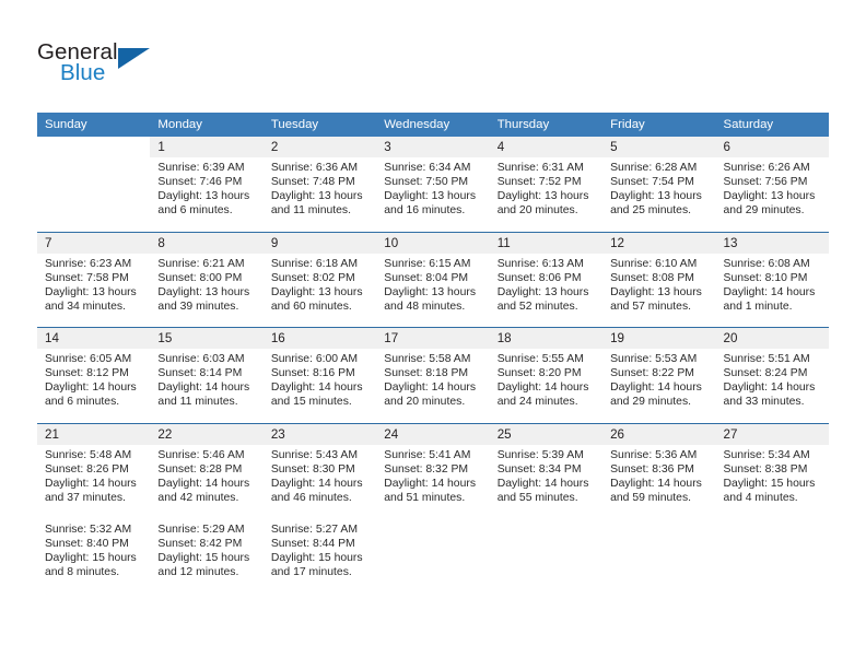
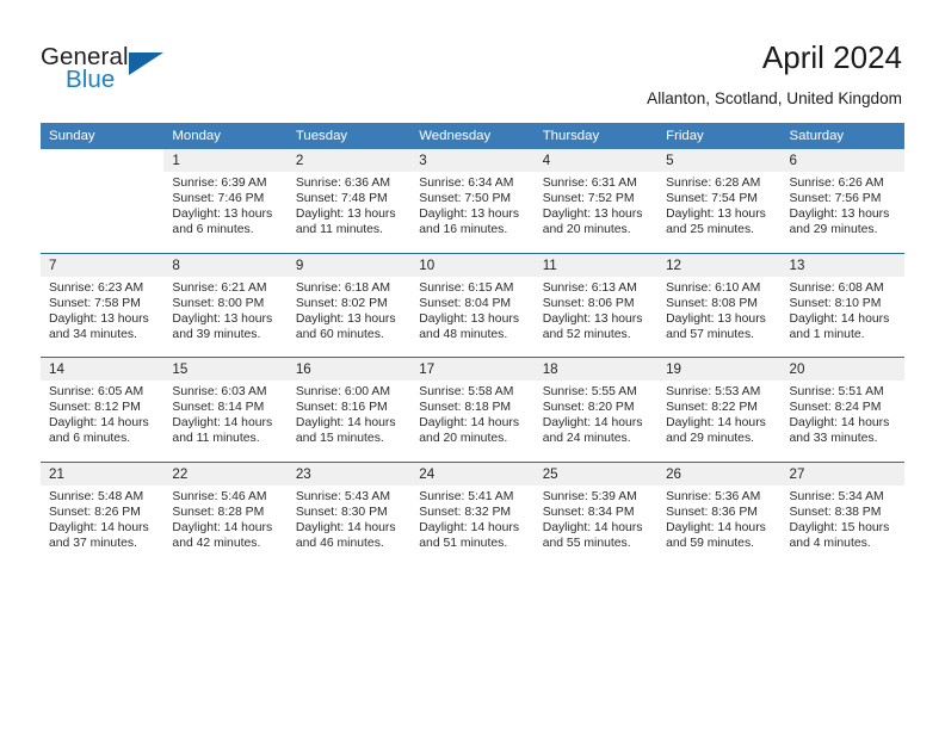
  General
  Blue
+ April 2024
+ Allanton, Scotland, United Kingdom
  Sunday	Monday	Tuesday	Wednesday	Thursday	Friday	Saturday
  	1	2	3	4	5	6
  	Sunrise: 6:39 AMSunset: 7:46 PMDaylight: 13 hoursand 6 minutes.	Sunrise: 6:36 AMSunset: 7:48 PMDaylight: 13 hoursand 11 minutes.	Sunrise: 6:34 AMSunset: 7:50 PMDaylight: 13 hoursand 16 minutes.	Sunrise: 6:31 AMSunset: 7:52 PMDaylight: 13 hoursand 20 minutes.	Sunrise: 6:28 AMSunset: 7:54 PMDaylight: 13 hoursand 25 minutes.	Sunrise: 6:26 AMSunset: 7:56 PMDaylight: 13 hoursand 29 minutes.
  7	8	9	10	11	12	13
  Sunrise: 6:23 AMSunset: 7:58 PMDaylight: 13 hoursand 34 minutes.	Sunrise: 6:21 AMSunset: 8:00 PMDaylight: 13 hoursand 39 minutes.	Sunrise: 6:18 AMSunset: 8:02 PMDaylight: 13 hoursand 60 minutes.	Sunrise: 6:15 AMSunset: 8:04 PMDaylight: 13 hoursand 48 minutes.	Sunrise: 6:13 AMSunset: 8:06 PMDaylight: 13 hoursand 52 minutes.	Sunrise: 6:10 AMSunset: 8:08 PMDaylight: 13 hoursand 57 minutes.	Sunrise: 6:08 AMSunset: 8:10 PMDaylight: 14 hoursand 1 minute.
  14	15	16	17	18	19	20
  Sunrise: 6:05 AMSunset: 8:12 PMDaylight: 14 hoursand 6 minutes.	Sunrise: 6:03 AMSunset: 8:14 PMDaylight: 14 hoursand 11 minutes.	Sunrise: 6:00 AMSunset: 8:16 PMDaylight: 14 hoursand 15 minutes.	Sunrise: 5:58 AMSunset: 8:18 PMDaylight: 14 hoursand 20 minutes.	Sunrise: 5:55 AMSunset: 8:20 PMDaylight: 14 hoursand 24 minutes.	Sunrise: 5:53 AMSunset: 8:22 PMDaylight: 14 hoursand 29 minutes.	Sunrise: 5:51 AMSunset: 8:24 PMDaylight: 14 hoursand 33 minutes.
  21	22	23	24	25	26	27
  Sunrise: 5:48 AMSunset: 8:26 PMDaylight: 14 hoursand 37 minutes.	Sunrise: 5:46 AMSunset: 8:28 PMDaylight: 14 hoursand 42 minutes.	Sunrise: 5:43 AMSunset: 8:30 PMDaylight: 14 hoursand 46 minutes.	Sunrise: 5:41 AMSunset: 8:32 PMDaylight: 14 hoursand 51 minutes.	Sunrise: 5:39 AMSunset: 8:34 PMDaylight: 14 hoursand 55 minutes.	Sunrise: 5:36 AMSunset: 8:36 PMDaylight: 14 hoursand 59 minutes.	Sunrise: 5:34 AMSunset: 8:38 PMDaylight: 15 hoursand 4 minutes.
- Sunrise: 5:32 AMSunset: 8:40 PMDaylight: 15 hoursand 8 minutes.	Sunrise: 5:29 AMSunset: 8:42 PMDaylight: 15 hoursand 12 minutes.	Sunrise: 5:27 AMSunset: 8:44 PMDaylight: 15 hoursand 17 minutes.
